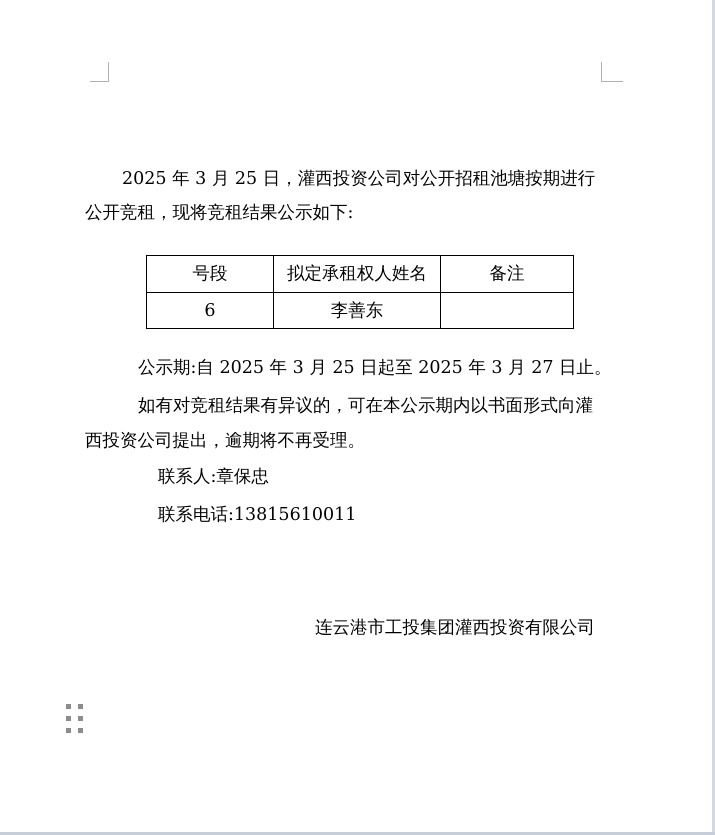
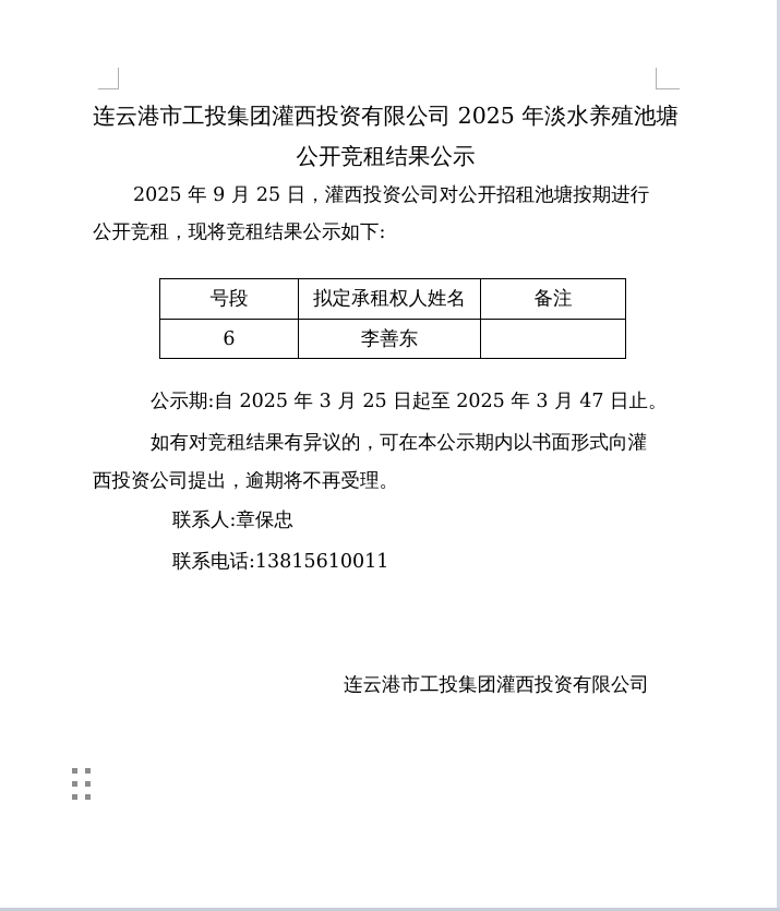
+ 连云港市工投集团灌西投资有限公司 2025 年淡水养殖池塘
+ 公开竞租结果公示
- 2025 年 3 月 25 日，灌西投资公司对公开招租池塘按期进行
+ 2025 年 9 月 25 日，灌西投资公司对公开招租池塘按期进行
  公开竞租，现将竞租结果公示如下:
  号段	拟定承租权人姓名	备注
  6	李善东
- 公示期:自 2025 年 3 月 25 日起至 2025 年 3 月 27 日止。
+ 公示期:自 2025 年 3 月 25 日起至 2025 年 3 月 47 日止。
  如有对竞租结果有异议的，可在本公示期内以书面形式向灌
  西投资公司提出，逾期将不再受理。
  联系人:章保忠
  联系电话:13815610011
  连云港市工投集团灌西投资有限公司
